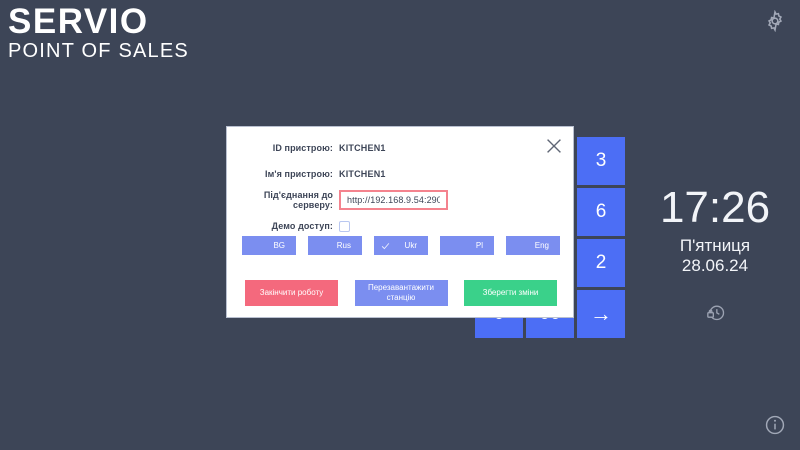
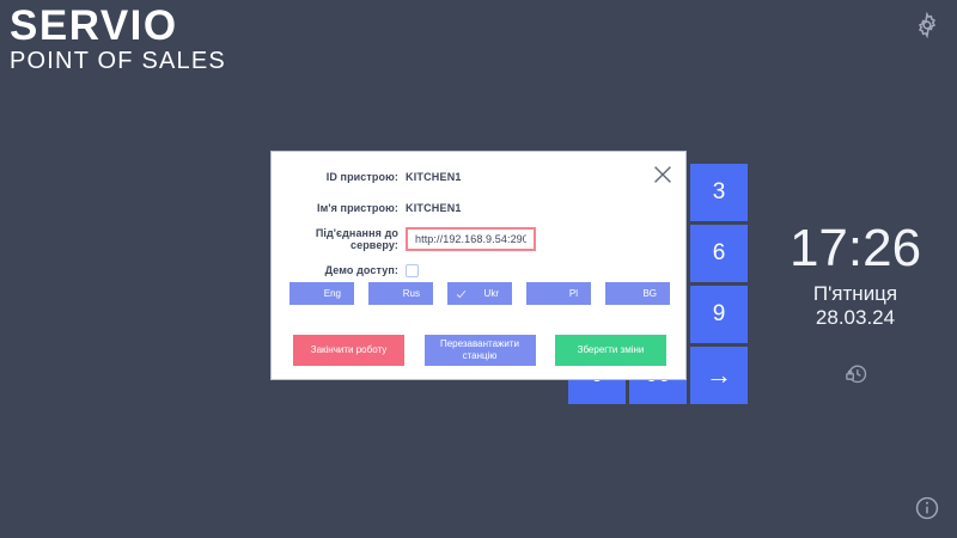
  SERVIO
  POINT OF SALES
  3
  6
- 2
+ 9
  →
  17:26
  П'ятниця
- 28.06.24
+ 28.03.24
  ID пристрою:
  KITCHEN1
  Ім'я пристрою:
  KITCHEN1
  Під'єднання до серверу:
  http://192.168.9.54:290
  Демо доступ:
- BG
+ Eng
  Rus
  Ukr
  Pl
- Eng
+ BG
  Закінчити роботу
  Перезавантажити
  станцію
  Зберегти зміни
